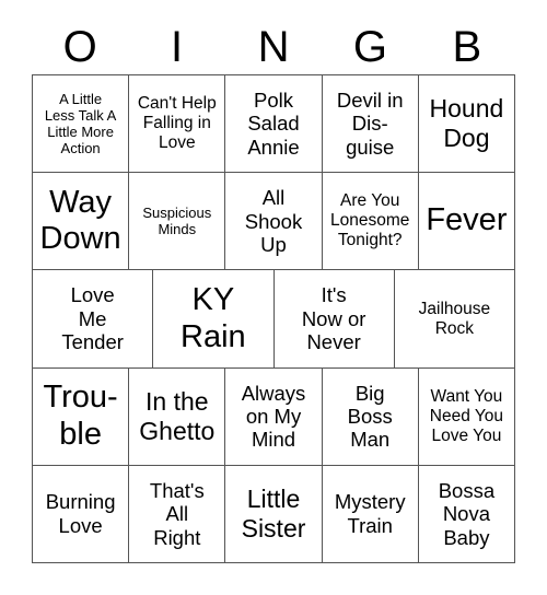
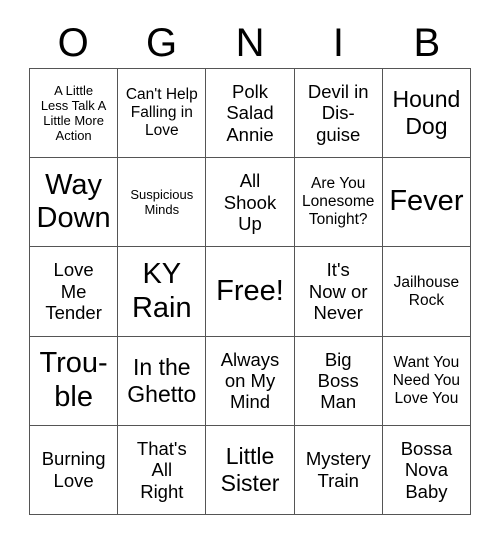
  O
- I
+ G
  N
- G
+ I
  B
  A Little
  Less Talk A
  Little More
  Action
  Can't Help
  Falling in
  Love
  Polk
  Salad
  Annie
  Devil in
  Dis-
  guise
  Hound
  Dog
  Way
  Down
  Suspicious
  Minds
  All
  Shook
  Up
  Are You
  Lonesome
  Tonight?
  Fever
  Love
  Me
  Tender
  KY
  Rain
+ Free!
  It's
  Now or
  Never
  Jailhouse
  Rock
  Trou-
  ble
  In the
  Ghetto
  Always
  on My
  Mind
  Big
  Boss
  Man
  Want You
  Need You
  Love You
  Burning
  Love
  That's
  All
  Right
  Little
  Sister
  Mystery
  Train
  Bossa
  Nova
  Baby
